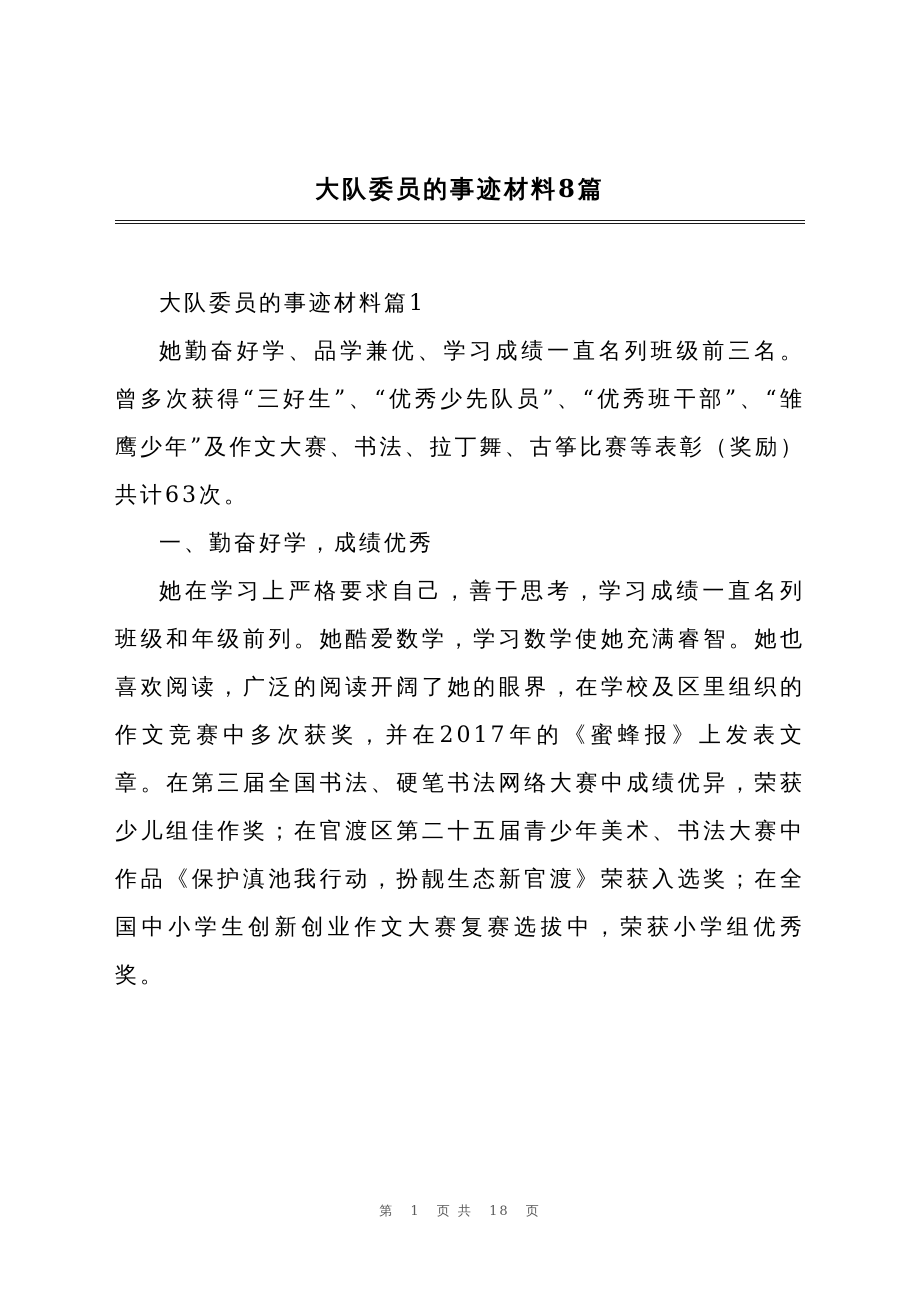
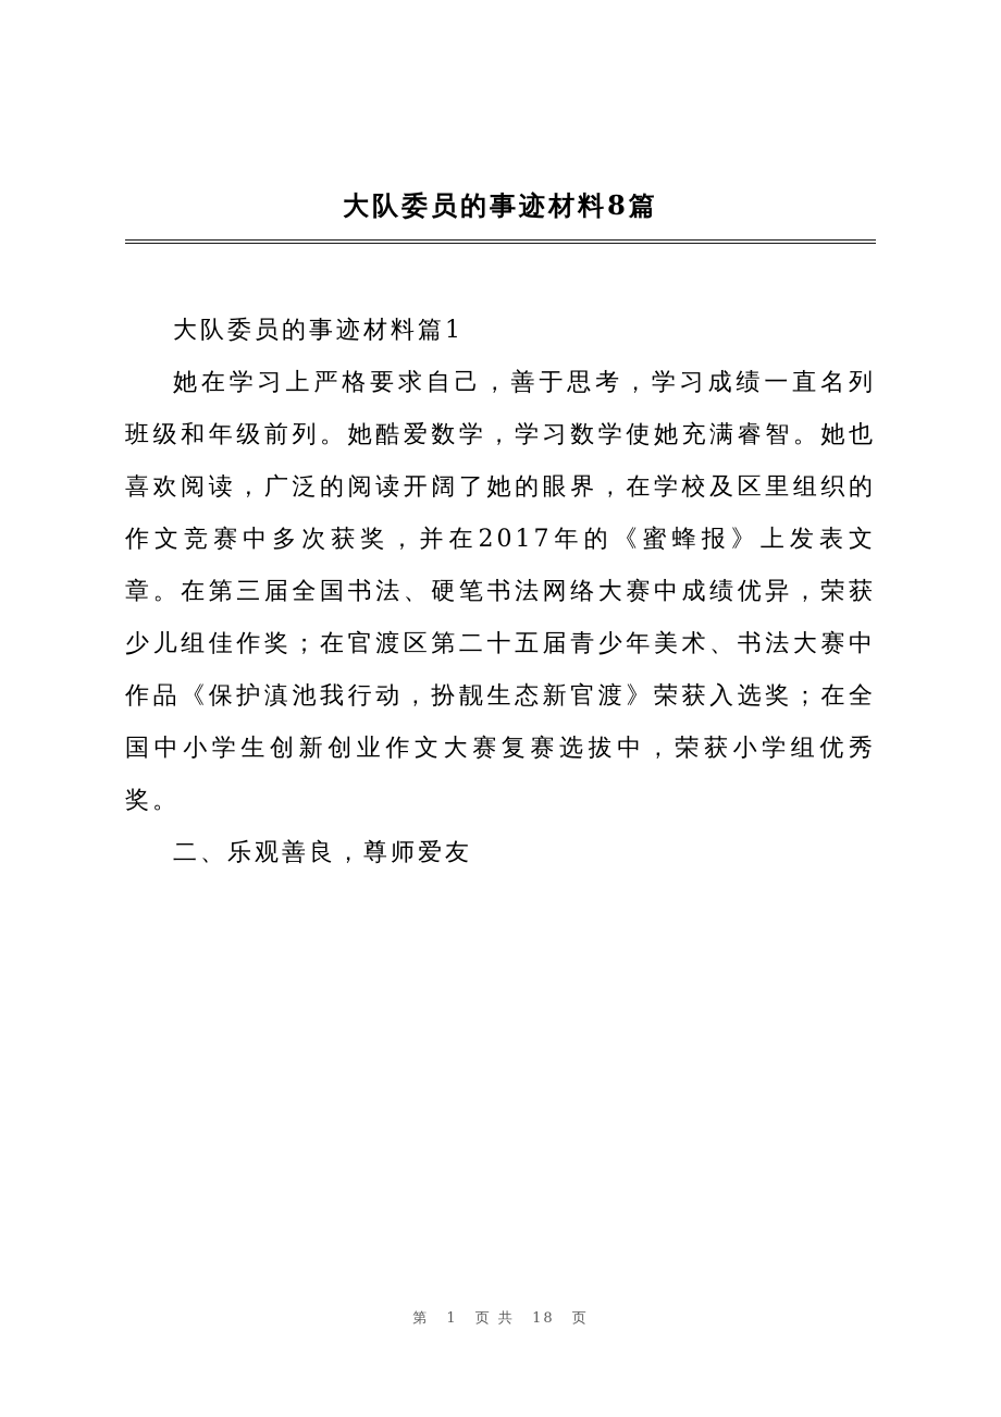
  大队委员的事迹材料8篇
  大队委员的事迹材料篇1
- 她勤奋好学、品学兼优、学习成绩一直名列班级前三名。曾多次获得“三好生”、“优秀少先队员”、“优秀班干部”、“雏鹰少年”及作文大赛、书法、拉丁舞、古筝比赛等表彰（奖励）共计63次。
- 一、勤奋好学，成绩优秀
  她在学习上严格要求自己，善于思考，学习成绩一直名列班级和年级前列。她酷爱数学，学习数学使她充满睿智。她也喜欢阅读，广泛的阅读开阔了她的眼界，在学校及区里组织的作文竞赛中多次获奖，并在2017年的《蜜蜂报》上发表文章。在第三届全国书法、硬笔书法网络大赛中成绩优异，荣获少儿组佳作奖；在官渡区第二十五届青少年美术、书法大赛中作品《保护滇池我行动，扮靓生态新官渡》荣获入选奖；在全国中小学生创新创业作文大赛复赛选拔中，荣获小学组优秀奖。
+ 二、乐观善良，尊师爱友
  第 1 页 共 18 页
